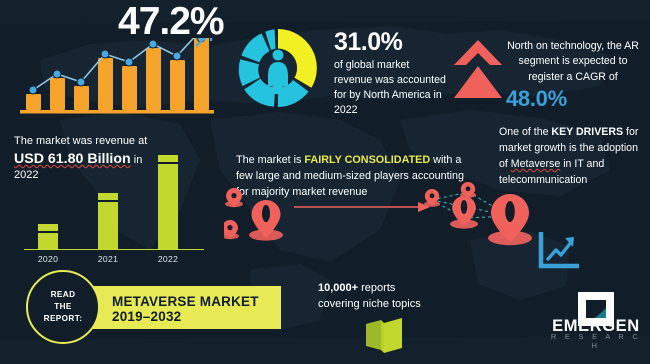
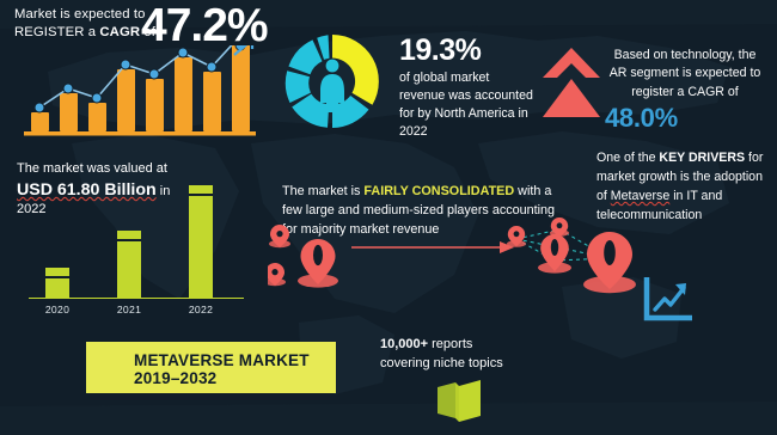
+ Market is expected to
+ REGISTER a CAGR of
  47.2%
- 31.0%
+ 19.3%
  of global market revenue was accounted for by North America in 2022
- North on technology, the AR segment is expected to register a CAGR of
+ Based on technology, the AR segment is expected to register a CAGR of
  48.0%
  One of the KEY DRIVERS for market growth is the adoption of Metaverse in IT and telecommunication
- The market was revenue at
+ The market was valued at
  USD 61.80 Billion in
  2022
  2020
  2021
  2022
  The market is FAIRLY CONSOLIDATED with a few large and medium-sized players accounting or majority market revenue
  10,000+ reports
  covering niche topics
  METAVERSE MARKET
  2019–2032
- READ
- THE
- REPORT:
- EMERGEN
- R E S E A R C H
